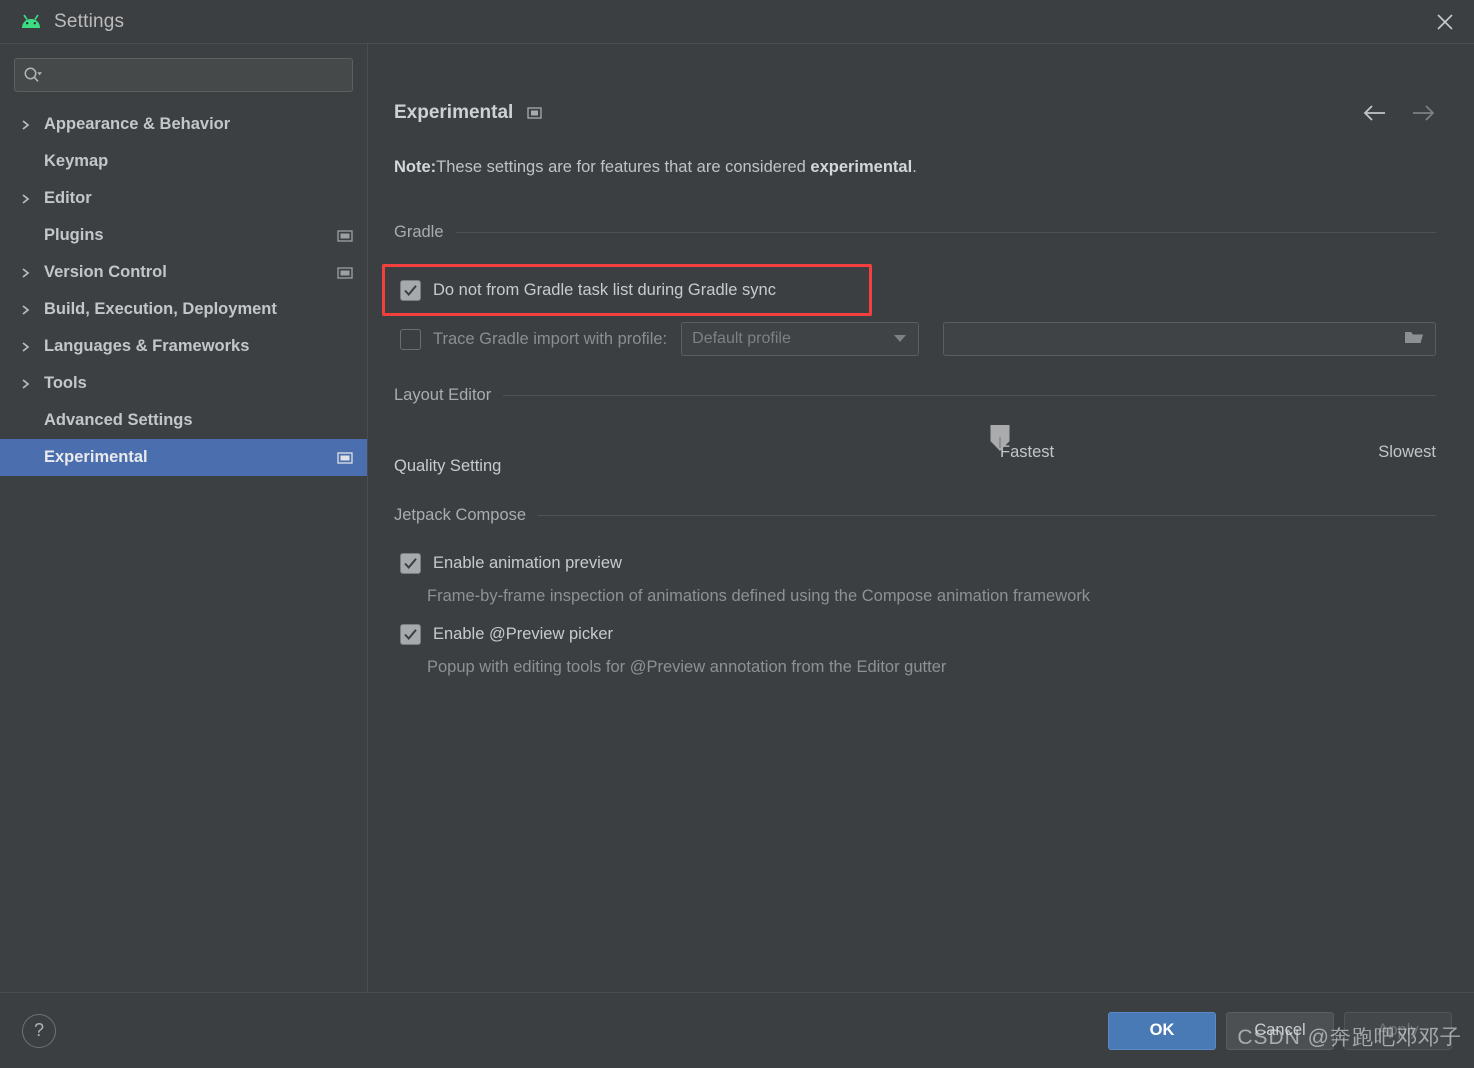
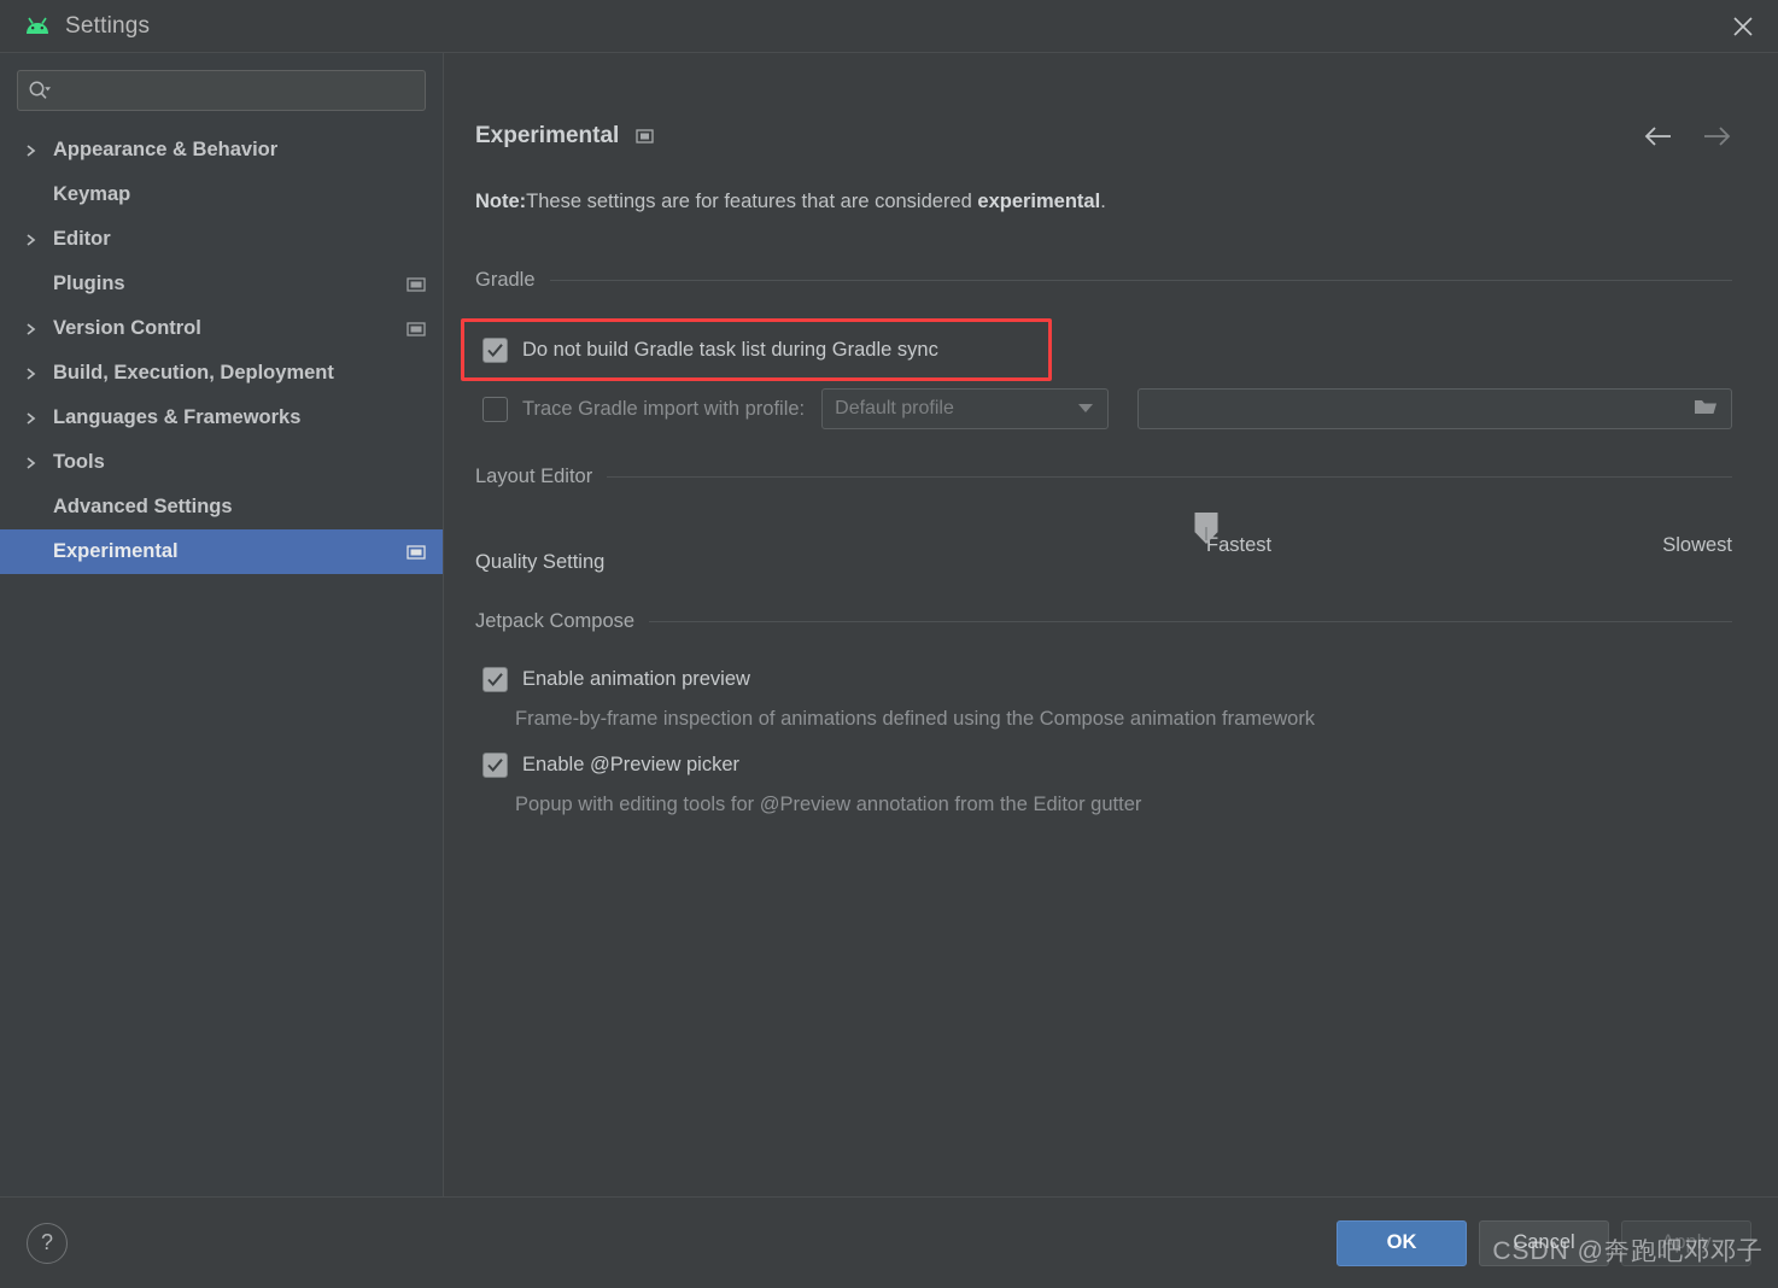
  Settings
  Appearance & Behavior
  Keymap
  Editor
  Plugins
  Version Control
  Build, Execution, Deployment
  Languages & Frameworks
  Tools
  Advanced Settings
  Experimental
  Experimental
  Note:These settings are for features that are considered experimental.
  Gradle
- Do not from Gradle task list during Gradle sync
+ Do not build Gradle task list during Gradle sync
  Trace Gradle import with profile:
  Default profile
  Layout Editor
  Quality Setting
  Fastest
  Slowest
  Jetpack Compose
  Enable animation preview
  Frame-by-frame inspection of animations defined using the Compose animation framework
  Enable @Preview picker
  Popup with editing tools for @Preview annotation from the Editor gutter
  ?
  OK
  Cancel
  Apply
  CSDN @奔跑吧邓邓子
